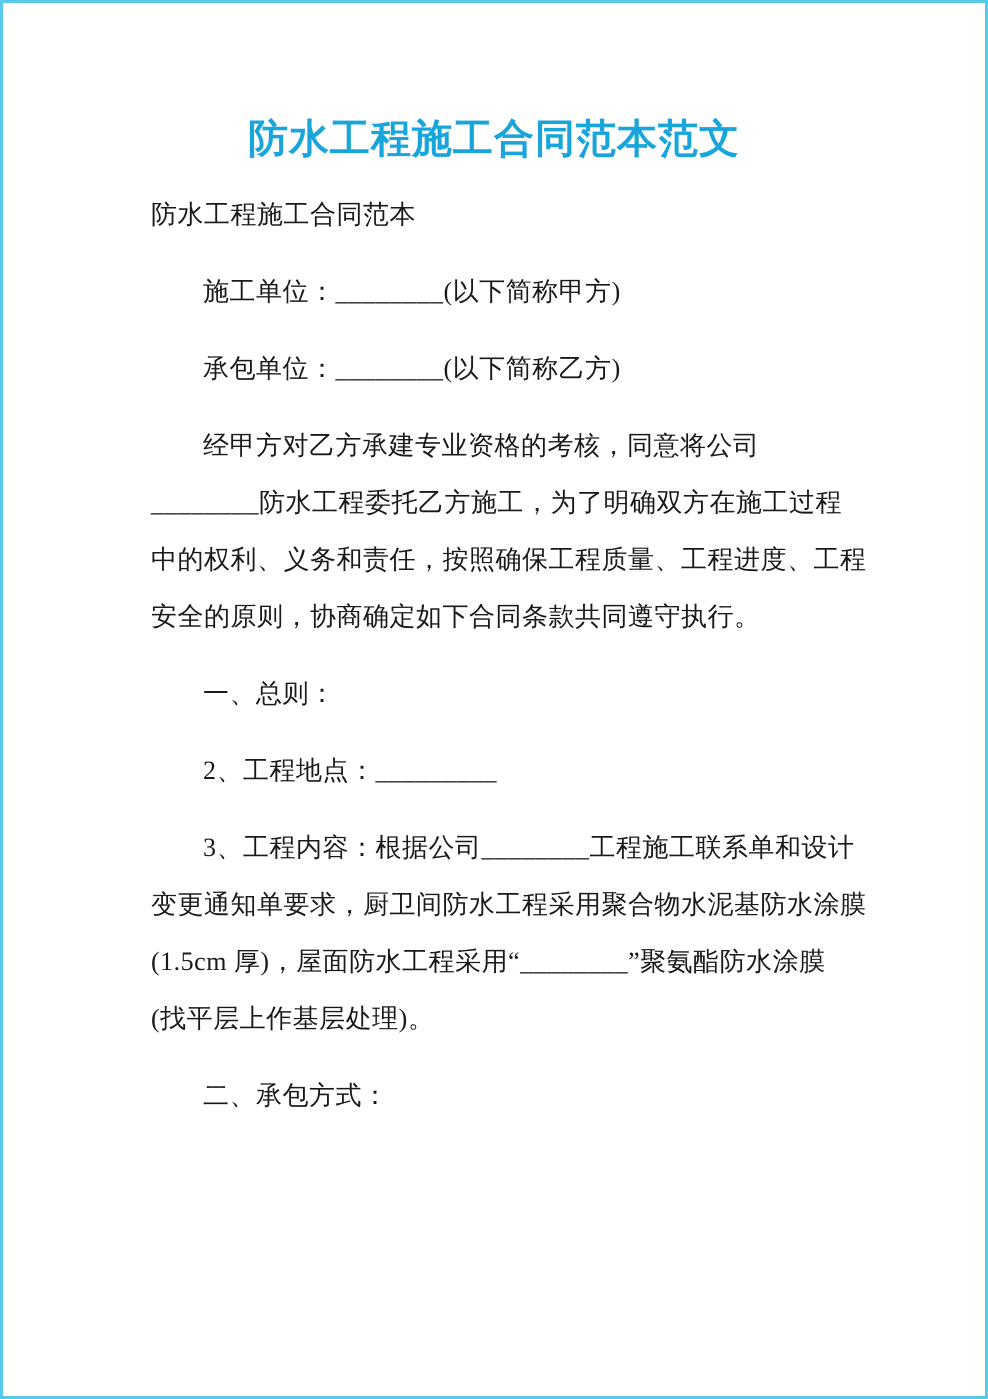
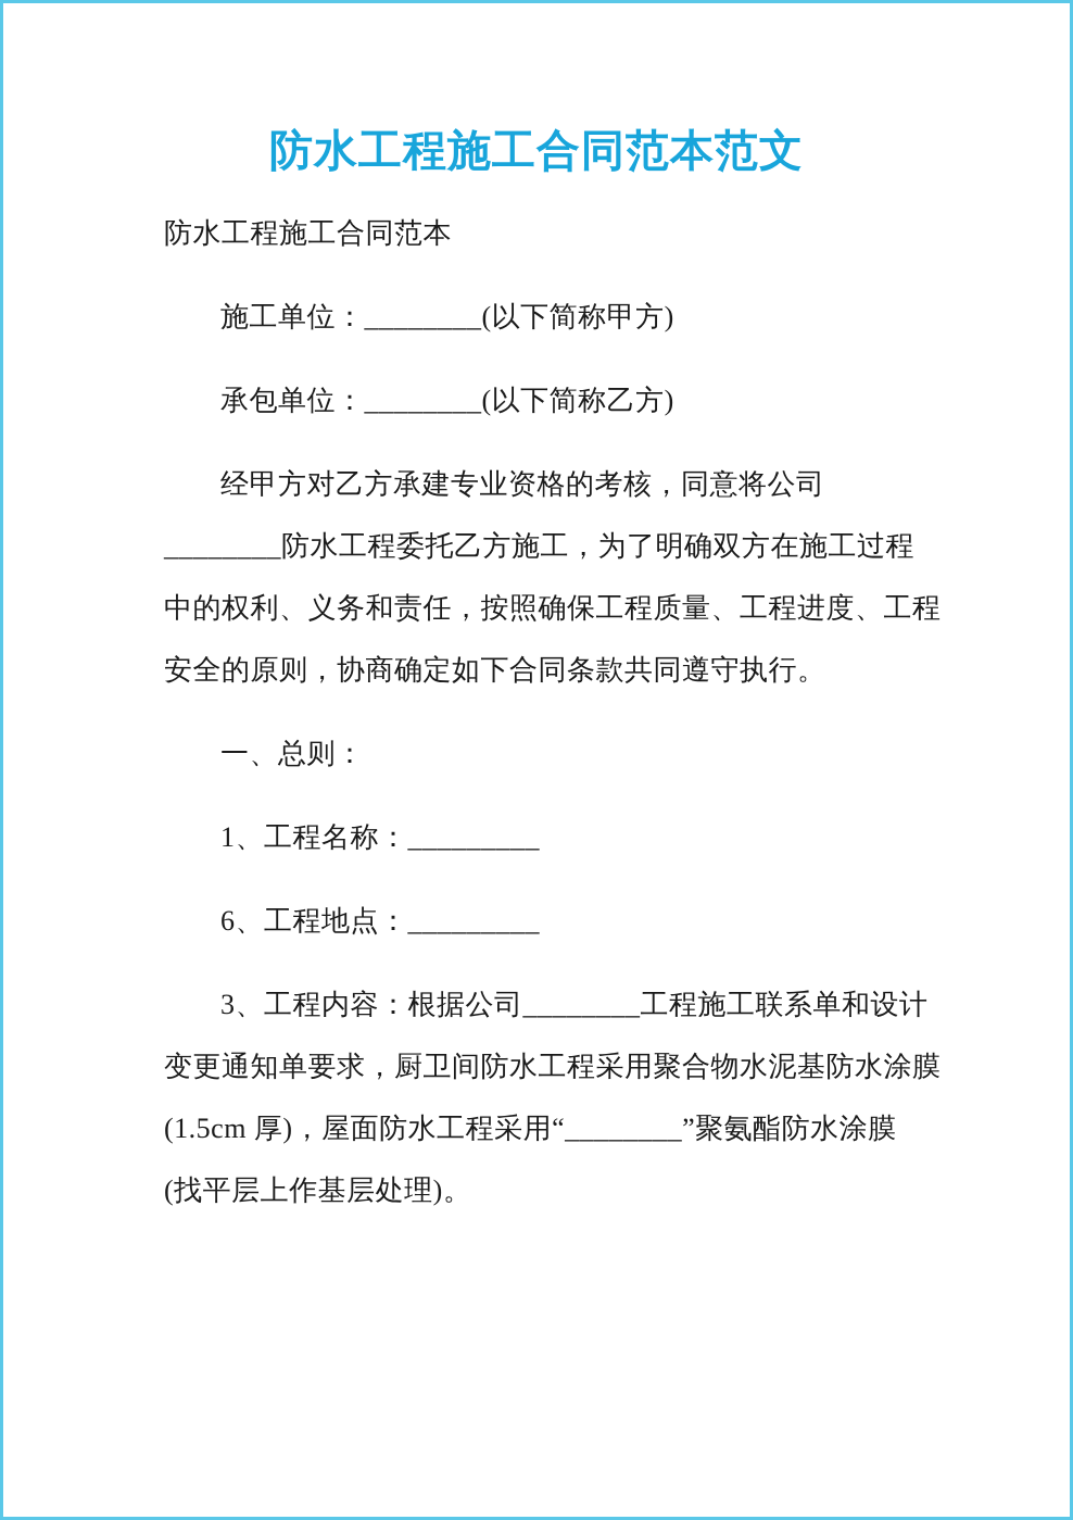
  防水工程施工合同范本范文
  防水工程施工合同范本
  施工单位：________(以下简称甲方)
  承包单位：________(以下简称乙方)
  经甲方对乙方承建专业资格的考核，同意将公司
  ________防水工程委托乙方施工，为了明确双方在施工过程
  中的权利、义务和责任，按照确保工程质量、工程进度、工程
  安全的原则，协商确定如下合同条款共同遵守执行。
  一、总则：
+ 1、工程名称：_________
- 2、工程地点：_________
+ 6、工程地点：_________
  3、工程内容：根据公司________工程施工联系单和设计
  变更通知单要求，厨卫间防水工程采用聚合物水泥基防水涂膜
  (1.5cm 厚)，屋面防水工程采用“________”聚氨酯防水涂膜
  (找平层上作基层处理)。
- 二、承包方式：
